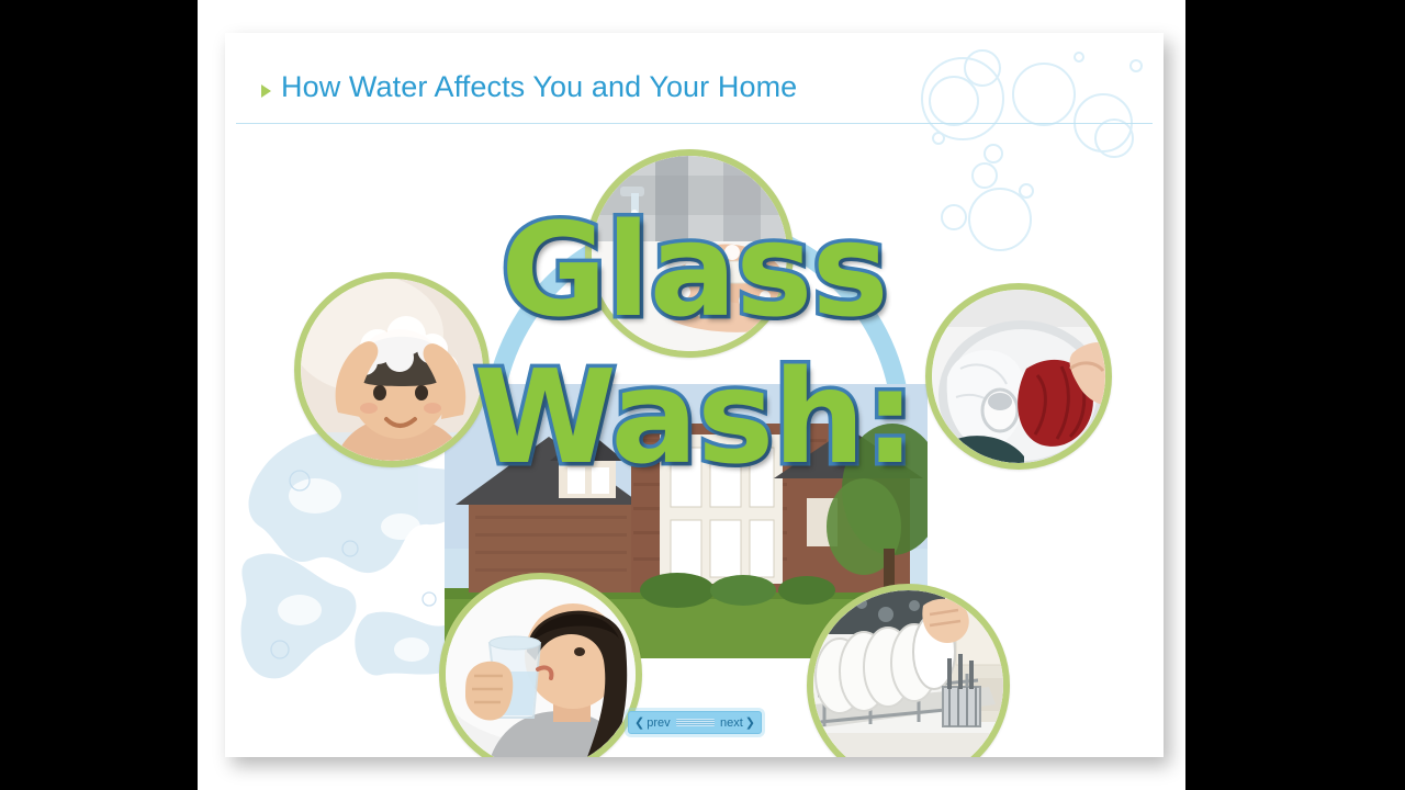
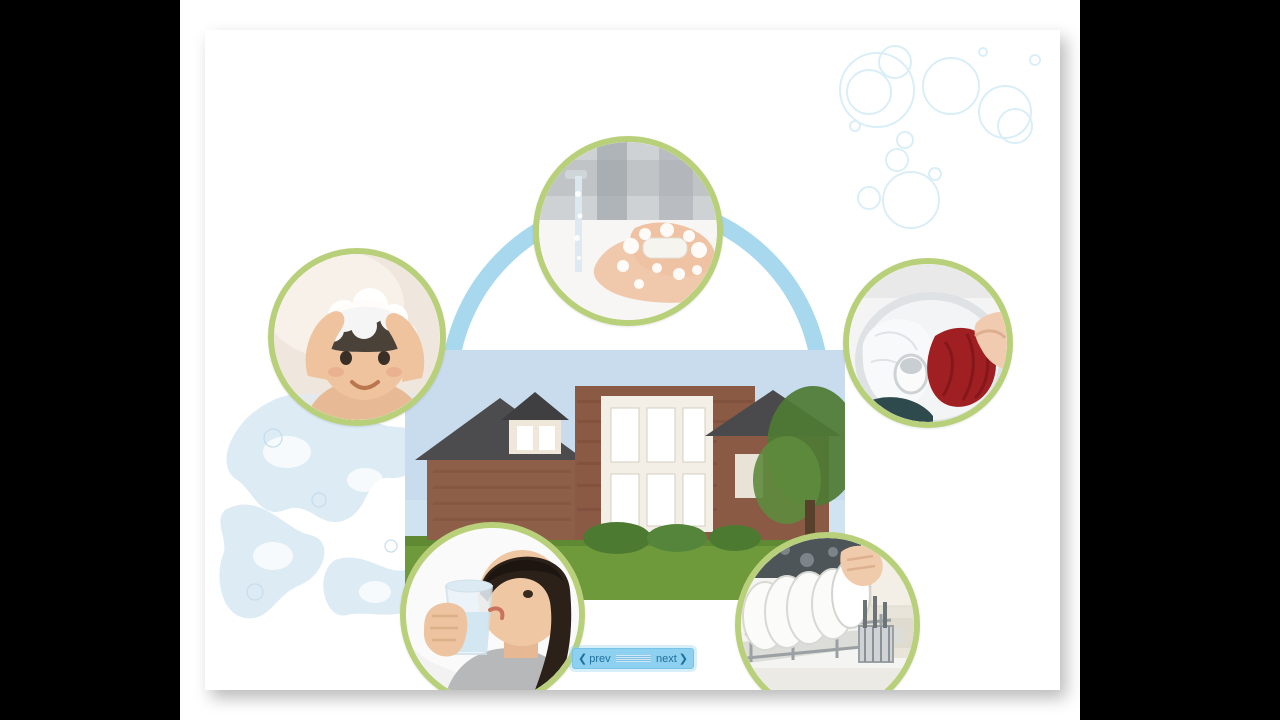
- How Water Affects You and Your Home
- Glass
- Wash:
  ❮
  prev
  next
  ❯
